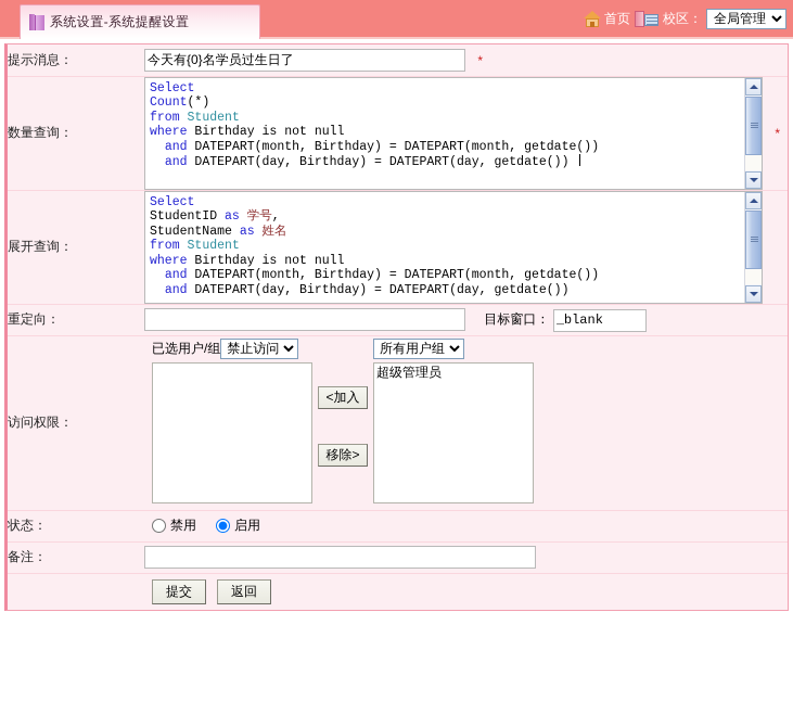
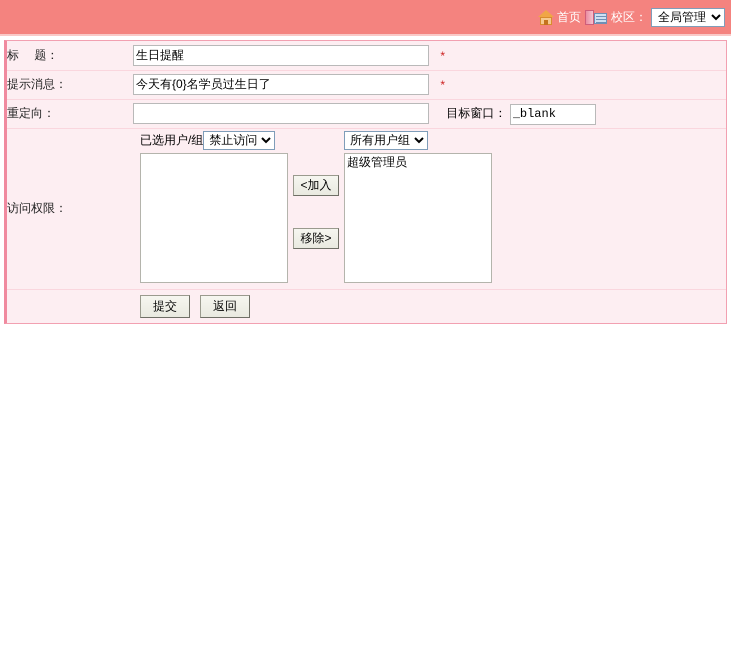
- 系统设置-系统提醒设置
  首页
  校区：
  全局管理
+ 标 题：	生日提醒 *
  提示消息：	今天有{0}名学员过生日了 *
- 数量查询：	Select Count(*) from Student where Birthday is not null and DATEPART(month, Birthday) = DATEPART(month, getdate()) and DATEPART(day, Birthday) = DATEPART(day, getdate()) *
- 展开查询：	Select StudentID as 学号, StudentName as 姓名 from Student where Birthday is not null and DATEPART(month, Birthday) = DATEPART(month, getdate()) and DATEPART(day, Birthday) = DATEPART(day, getdate())
  重定向：	目标窗口： _blank
  访问权限：	已选用户/组 禁止访问 所有用户组 <加入 移除> 超级管理员
- 状态：	禁用 启用
- 备注：
  	提交 返回
